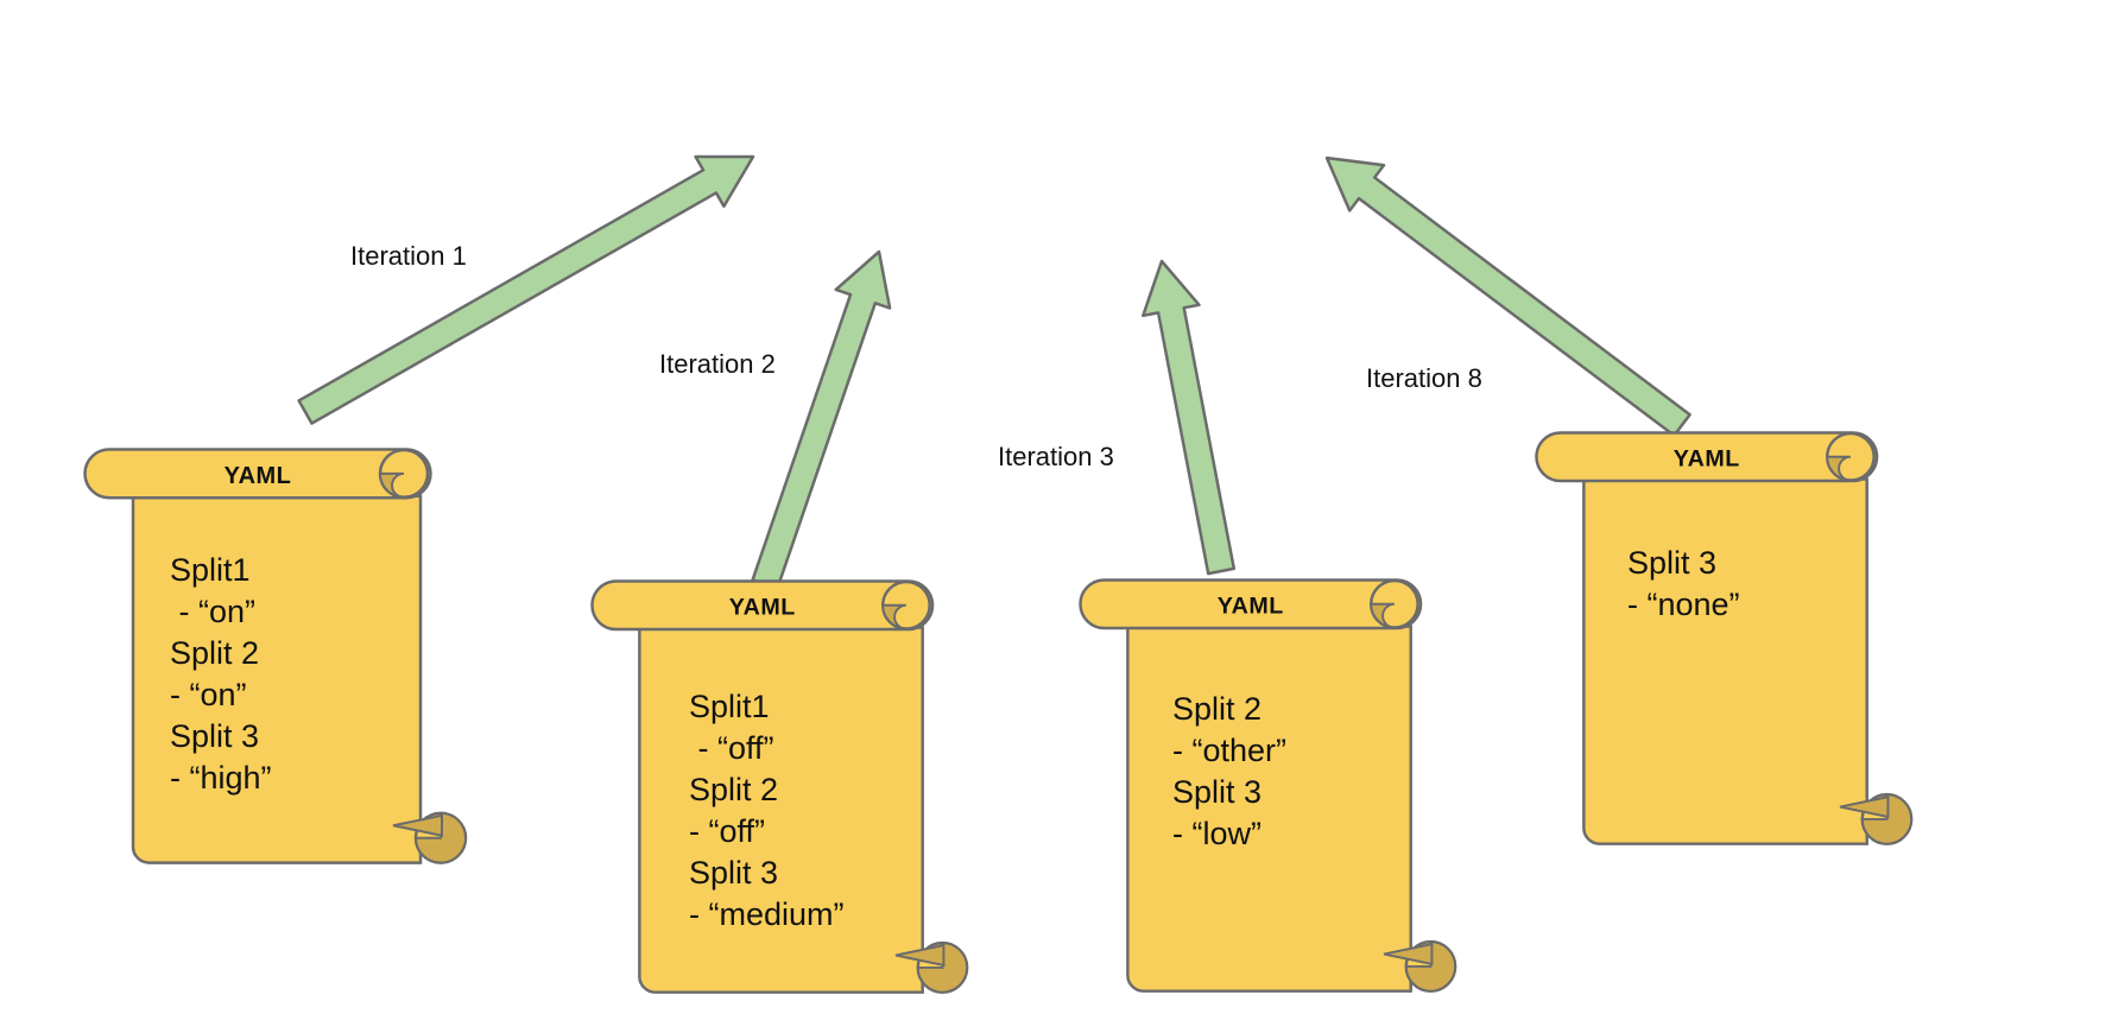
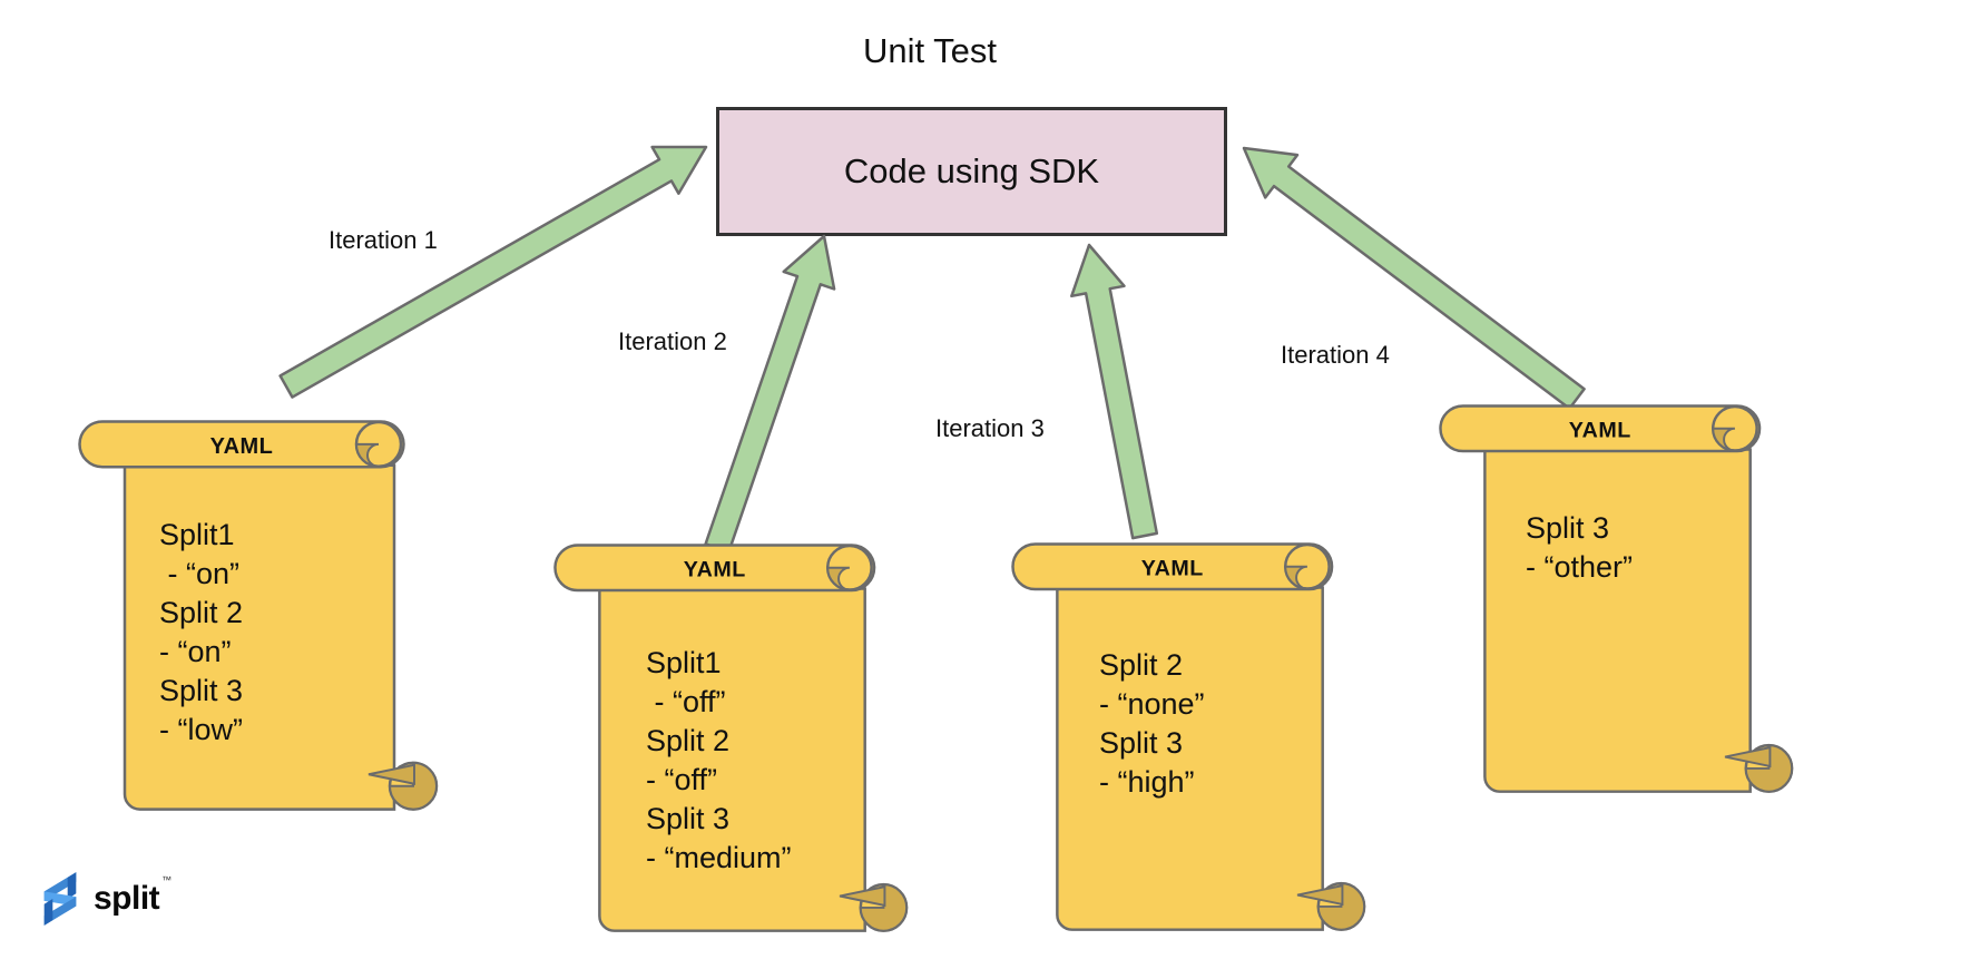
+ Unit Test
+ Code using SDK
  Iteration 1
  Iteration 2
  Iteration 3
- Iteration 8
+ Iteration 4
  YAML
  Split1
  - “on”
  Split 2
  - “on”
  Split 3
- - “high”
+ - “low”
  YAML
  Split1
  - “off”
  Split 2
  - “off”
  Split 3
  - “medium”
  YAML
  Split 2
- - “other”
+ - “none”
  Split 3
- - “low”
+ - “high”
  YAML
  Split 3
- - “none”
+ - “other”
+ split
+ ™
